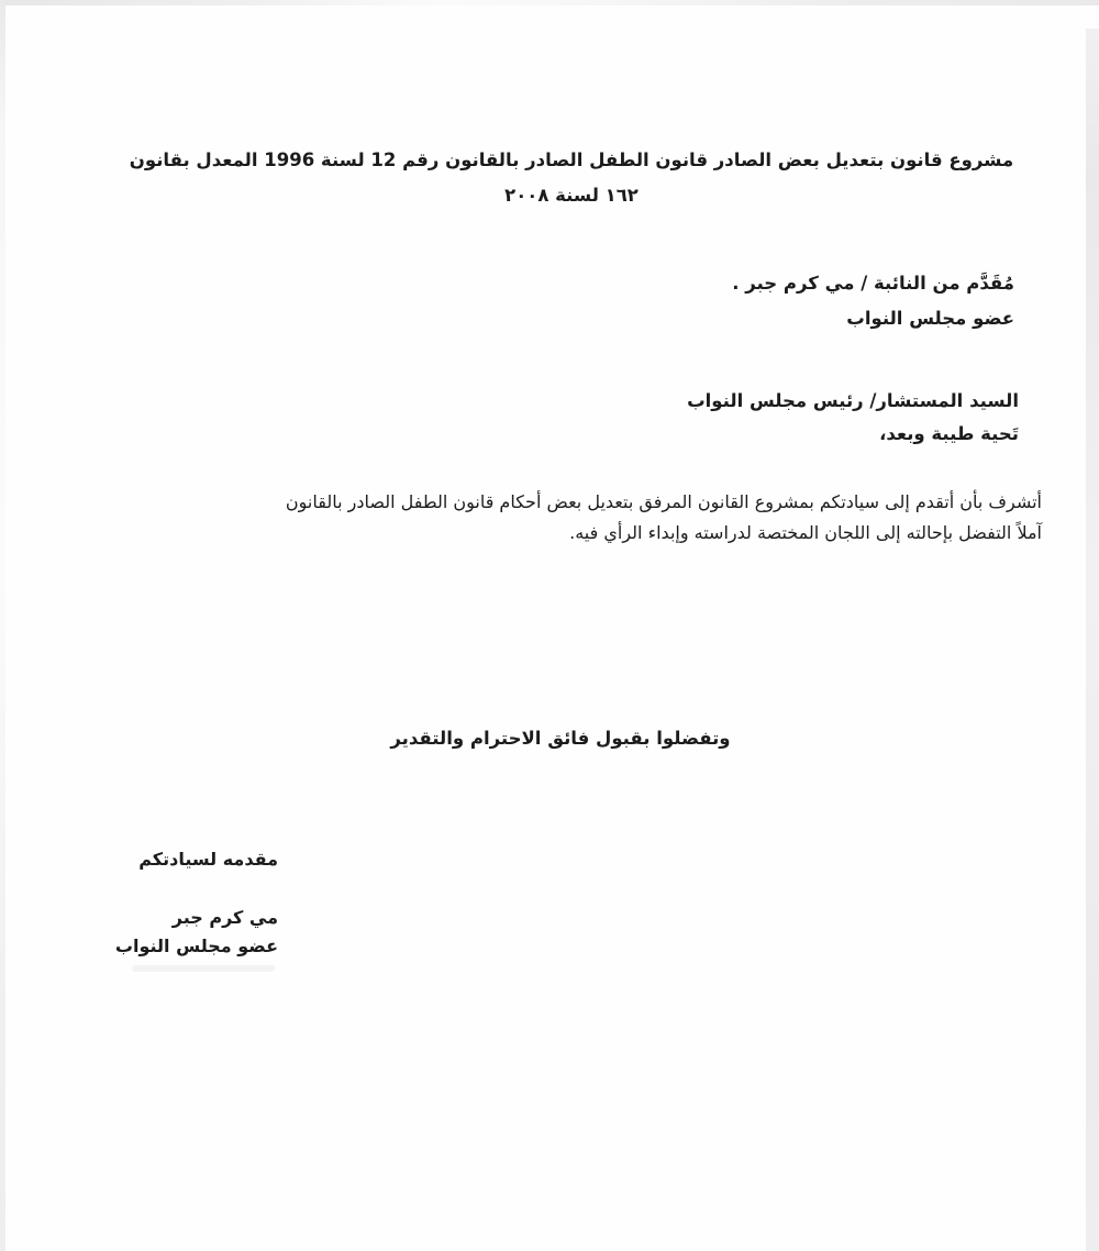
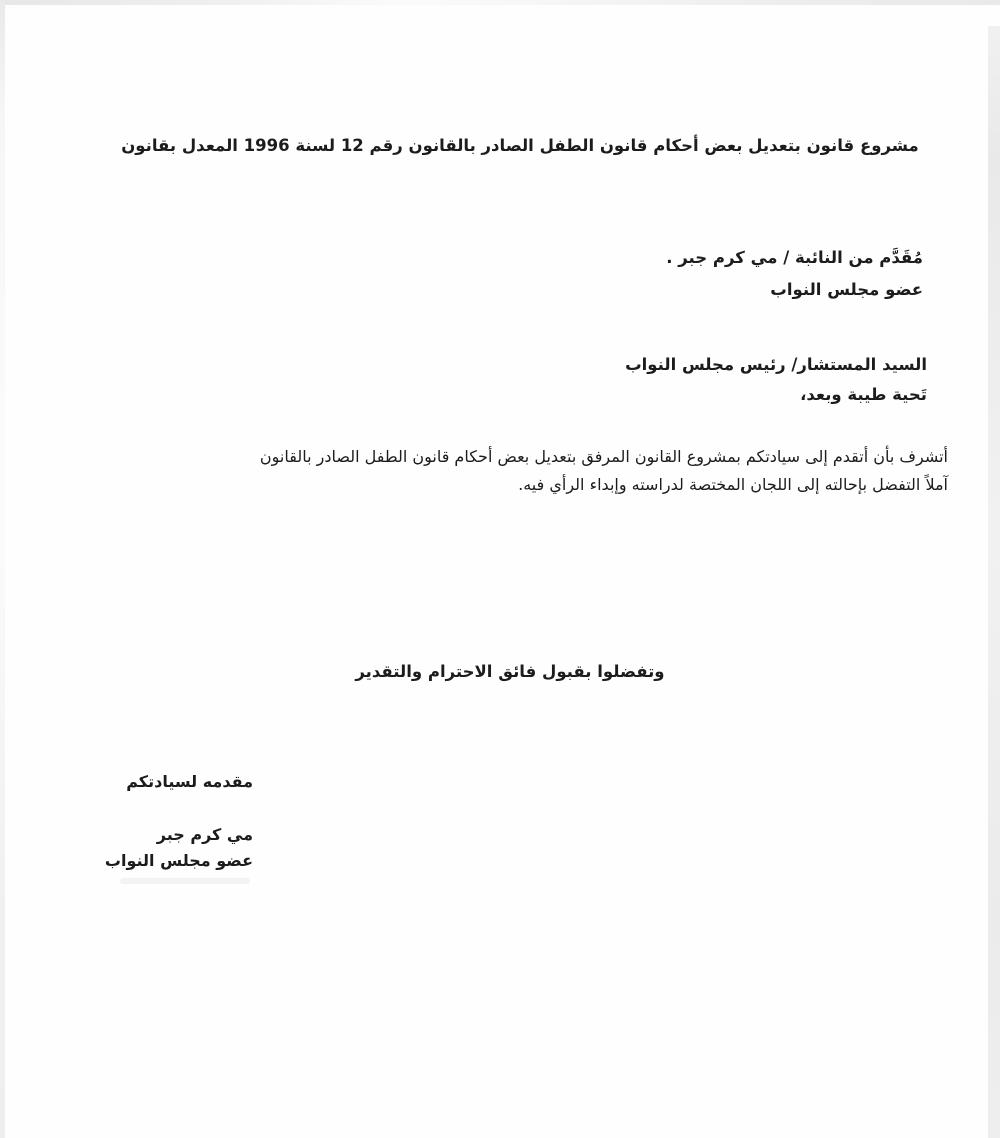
- مشروع قانون بتعديل بعض الصادر قانون الطفل الصادر بالقانون رقم 12 لسنة 1996 المعدل بقانون
+ مشروع قانون بتعديل بعض أحكام قانون الطفل الصادر بالقانون رقم 12 لسنة 1996 المعدل بقانون
- ١٦٢ لسنة ٢٠٠٨
  مُقَدَّم من النائبة / مي كرم جبر .
  عضو مجلس النواب
  السيد المستشار/ رئيس مجلس النواب
  تَحية طيبة وبعد،
  أتشرف بأن أتقدم إلى سيادتكم بمشروع القانون المرفق بتعديل بعض أحكام قانون الطفل الصادر بالقانون
  آملاً التفضل بإحالته إلى اللجان المختصة لدراسته وإبداء الرأي فيه.
  وتفضلوا بقبول فائق الاحترام والتقدير
  مقدمه لسيادتكم
  مي كرم جبر
  عضو مجلس النواب
